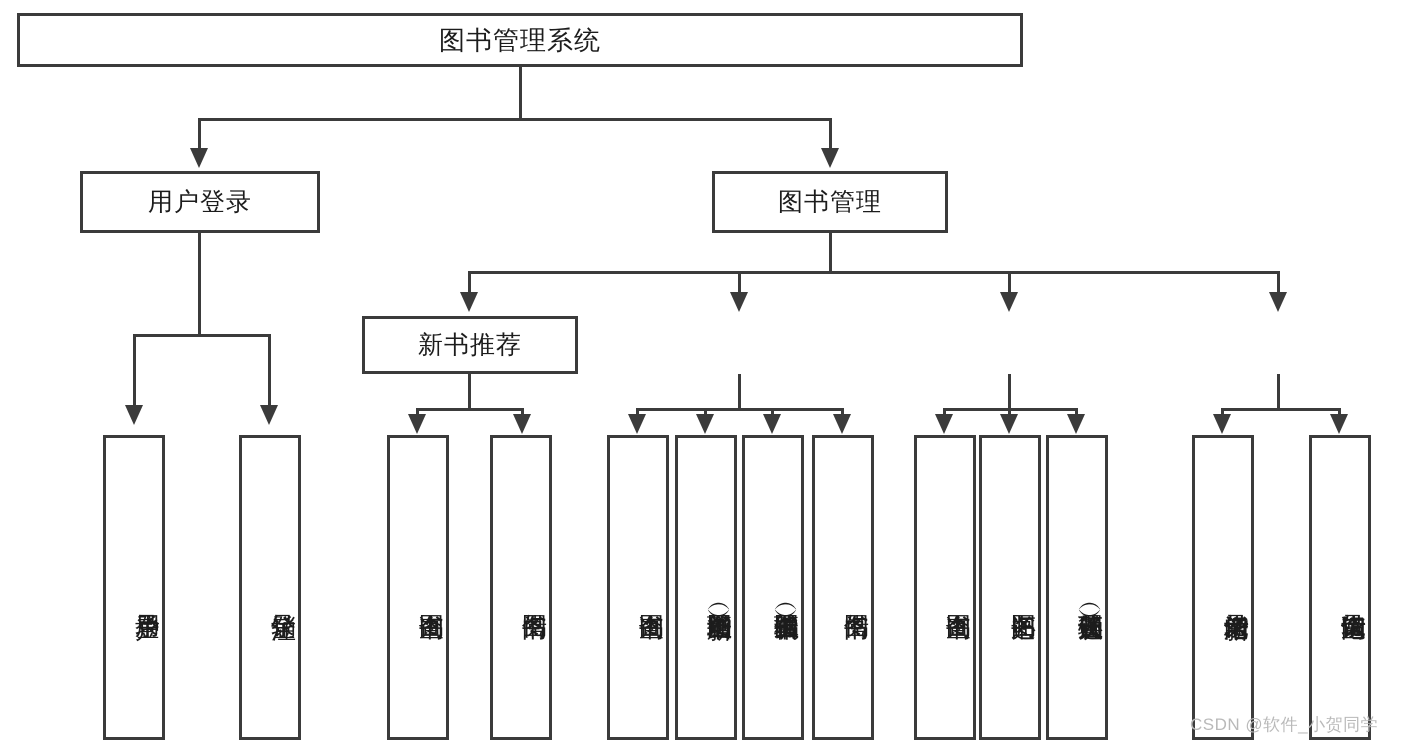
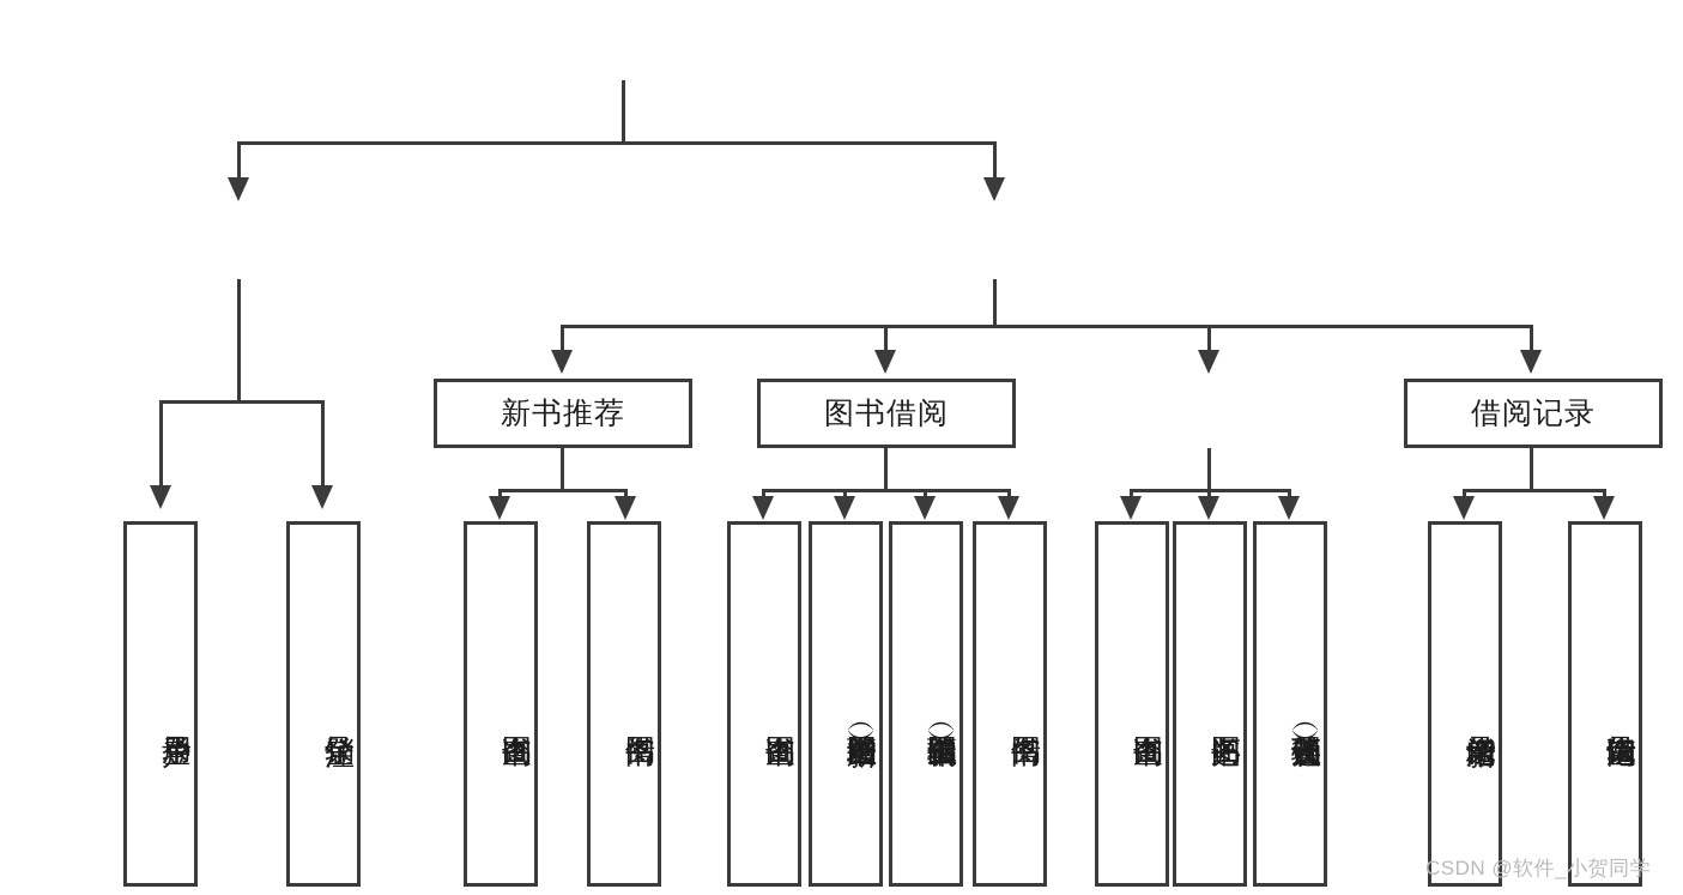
- 图书管理系统
- 用户登录
- 图书管理
  新书推荐
+ 图书借阅
+ 借阅记录
  CSDN @软件_小贺同学
